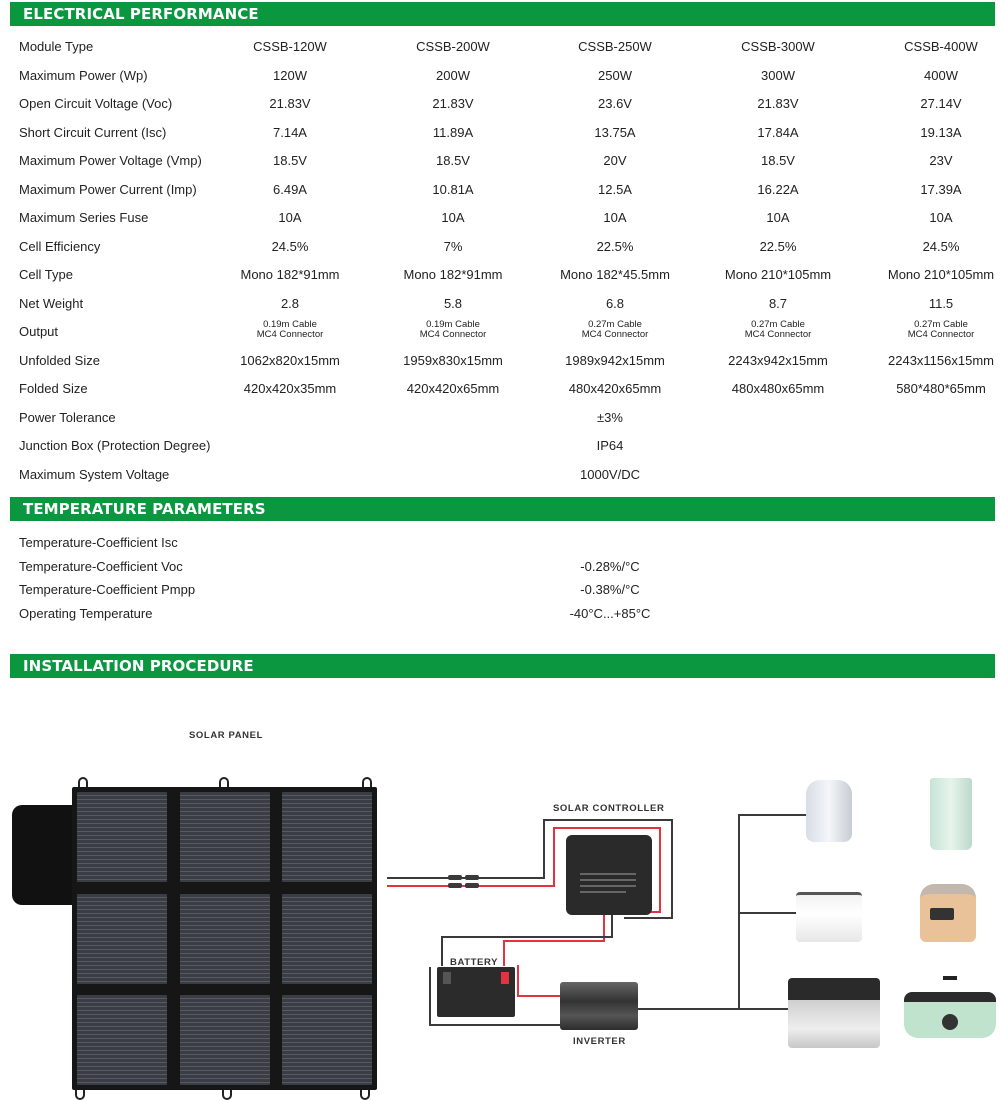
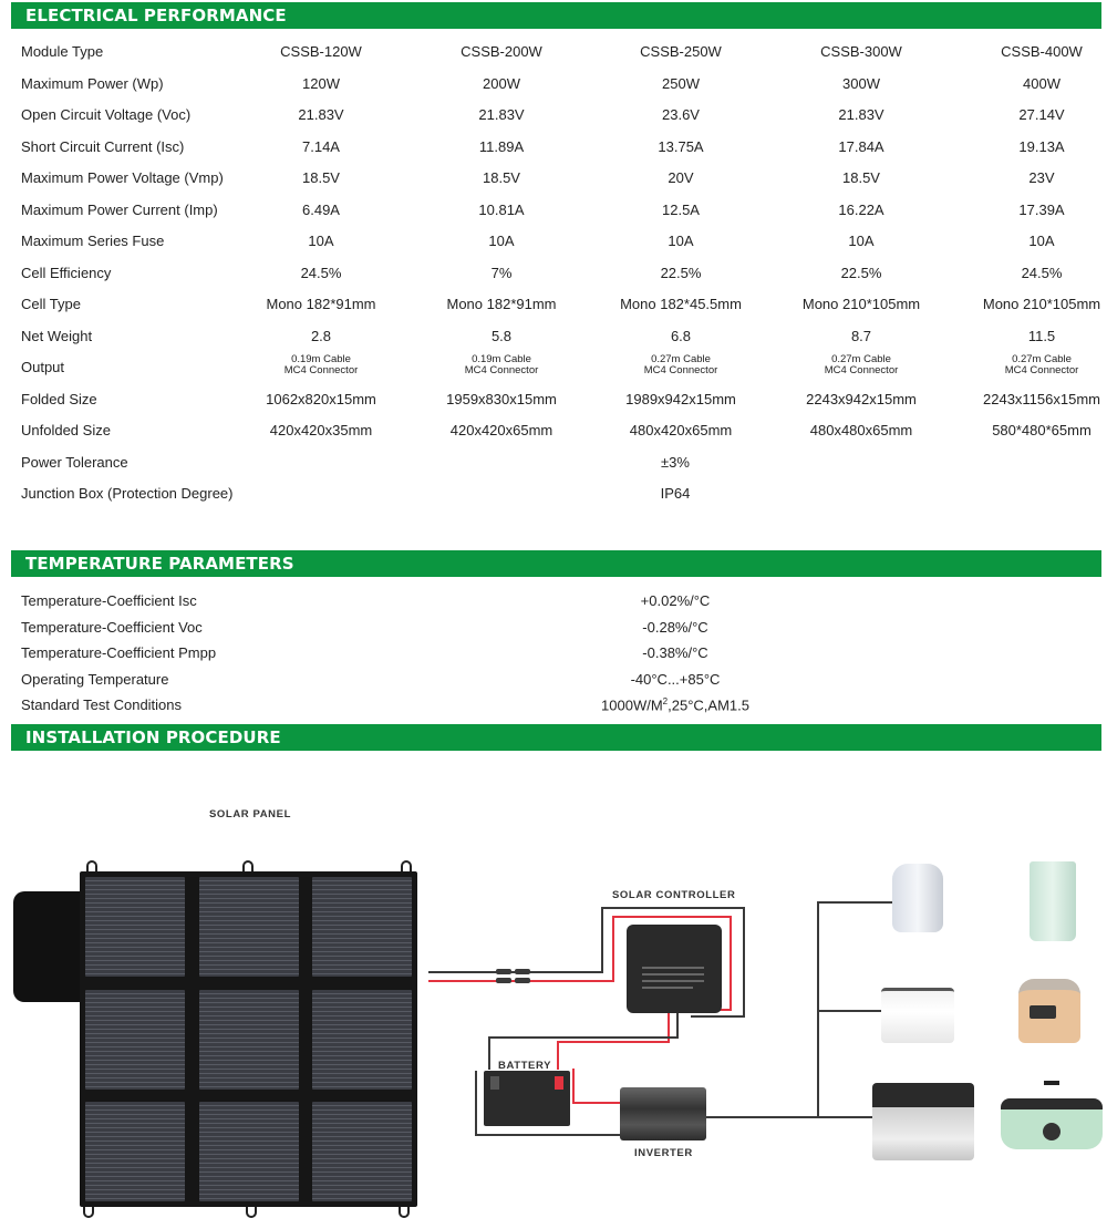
  ELECTRICAL PERFORMANCE
  Module Type
  CSSB-120W
  CSSB-200W
  CSSB-250W
  CSSB-300W
  CSSB-400W
  Maximum Power (Wp)
  120W
  200W
  250W
  300W
  400W
  Open Circuit Voltage (Voc)
  21.83V
  21.83V
  23.6V
  21.83V
  27.14V
  Short Circuit Current (Isc)
  7.14A
  11.89A
  13.75A
  17.84A
  19.13A
  Maximum Power Voltage (Vmp)
  18.5V
  18.5V
  20V
  18.5V
  23V
  Maximum Power Current (Imp)
  6.49A
  10.81A
  12.5A
  16.22A
  17.39A
  Maximum Series Fuse
  10A
  10A
  10A
  10A
  10A
  Cell Efficiency
  24.5%
  7%
  22.5%
  22.5%
  24.5%
  Cell Type
  Mono 182*91mm
  Mono 182*91mm
  Mono 182*45.5mm
  Mono 210*105mm
  Mono 210*105mm
  Net Weight
  2.8
  5.8
  6.8
  8.7
  11.5
  Output
  0.19m Cable
  MC4 Connector
  0.19m Cable
  MC4 Connector
  0.27m Cable
  MC4 Connector
  0.27m Cable
  MC4 Connector
  0.27m Cable
  MC4 Connector
- Unfolded Size
+ Folded Size
  1062x820x15mm
  1959x830x15mm
  1989x942x15mm
  2243x942x15mm
  2243x1156x15mm
- Folded Size
+ Unfolded Size
  420x420x35mm
  420x420x65mm
  480x420x65mm
  480x480x65mm
  580*480*65mm
  Power Tolerance
  ±3%
  Junction Box (Protection Degree)
  IP64
- Maximum System Voltage
- 1000V/DC
  TEMPERATURE PARAMETERS
  Temperature-Coefficient Isc
+ +0.02%/°C
  Temperature-Coefficient Voc
  -0.28%/°C
  Temperature-Coefficient Pmpp
  -0.38%/°C
  Operating Temperature
  -40°C...+85°C
+ Standard Test Conditions
+ 1000W/M2,25°C,AM1.5
  INSTALLATION PROCEDURE
  SOLAR PANEL
  SOLAR CONTROLLER
  BATTERY
  INVERTER
